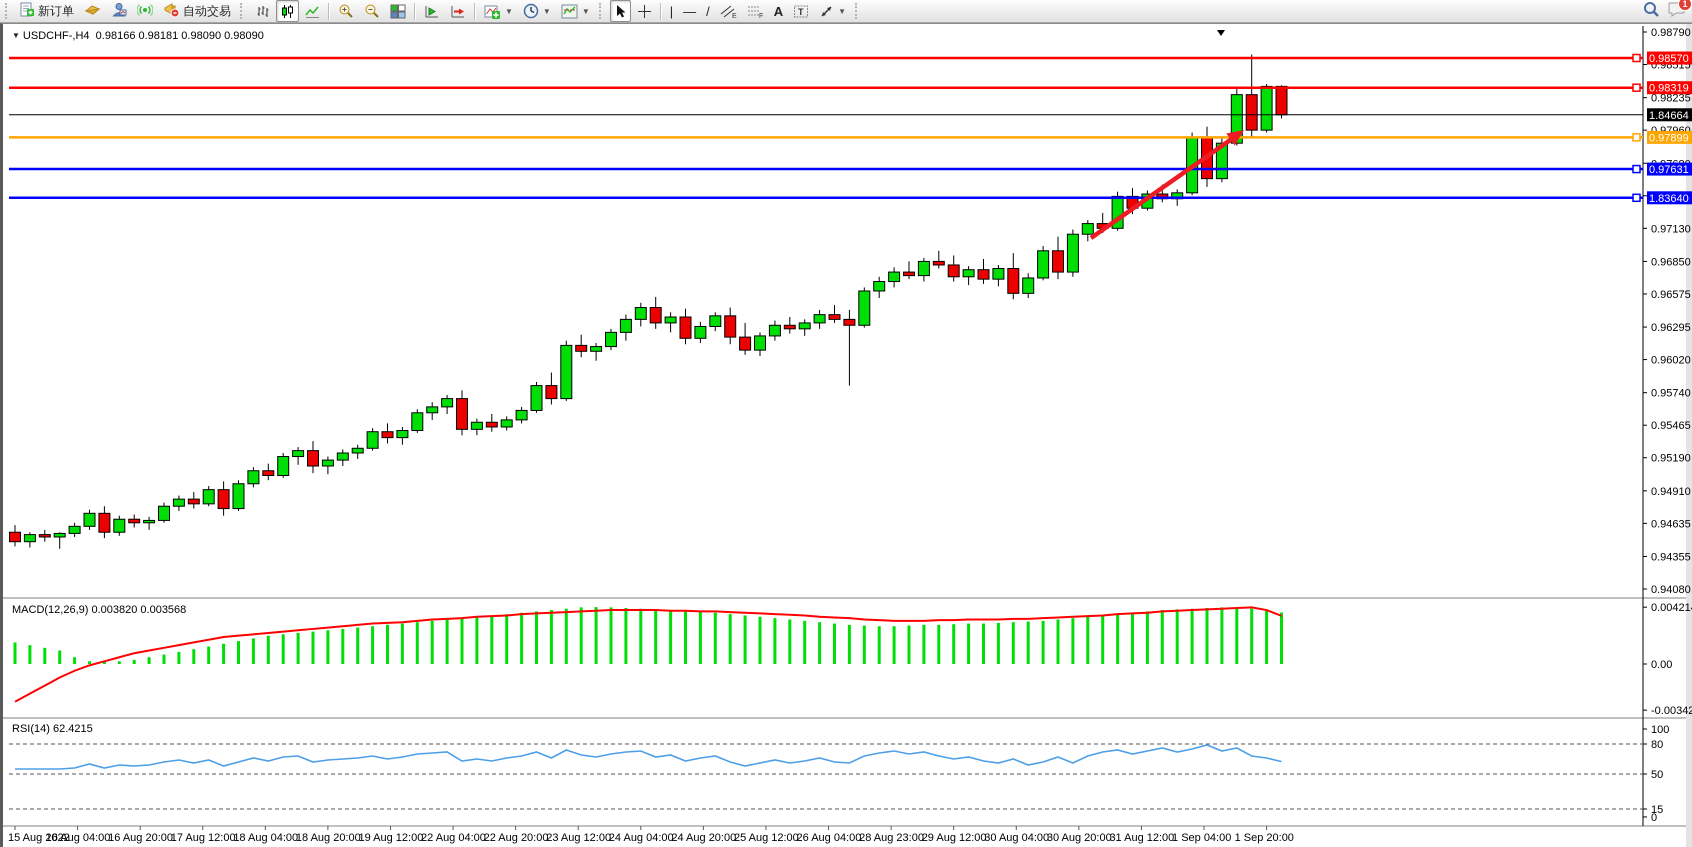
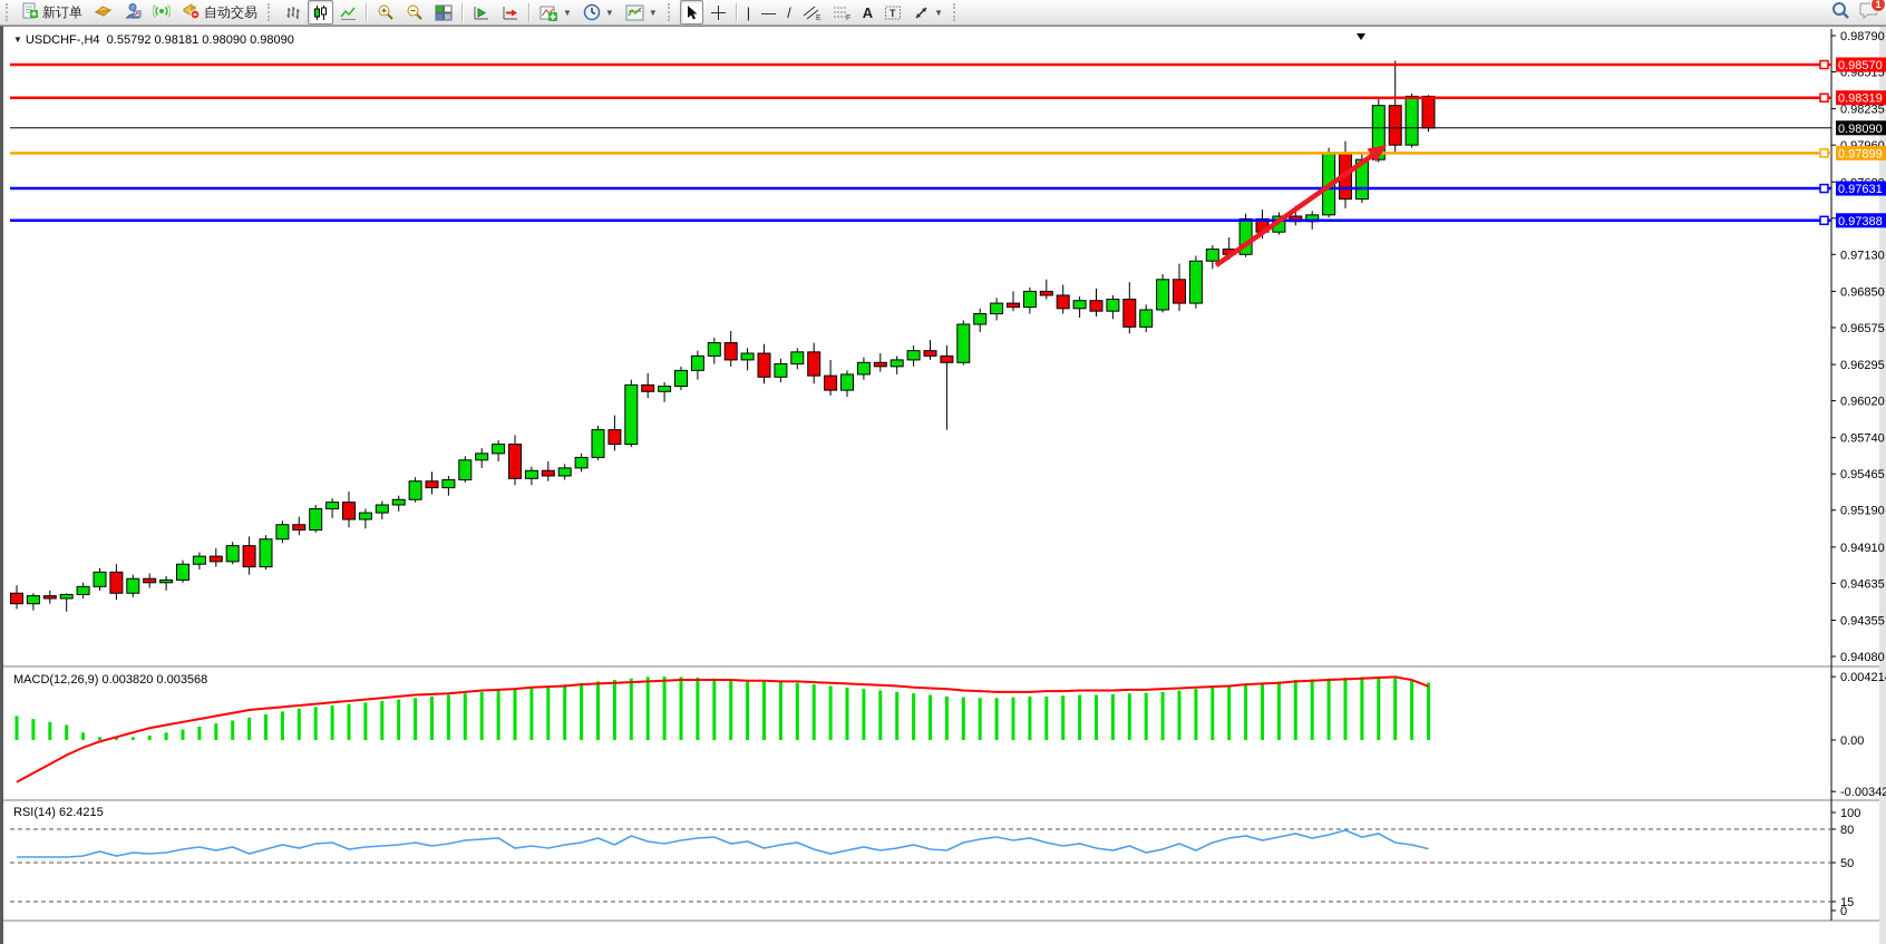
  新订单
  自动交易
  ▼
  ▼
  ▼
  |
  —
  /
  A
  T
  ▼
  1
  0.98790
  0.98515
  0.98235
  0.97130
  0.96850
  0.96575
  0.96295
  0.96020
  0.95740
  0.95465
  0.95190
  0.94910
  0.94635
  0.94355
  0.94080
  0.98570
  0.98319
- 1.84664
+ 0.98090
  0.97899
  0.97631
- 1.83640
+ 0.97388
  0.00421
  0.00
  -0.00342
  100
  80
  50
  15
  0
- 15 Aug 2022
- 16 Aug 04:00
- 16 Aug 20:00
- 17 Aug 12:00
- 18 Aug 04:00
- 18 Aug 20:00
- 19 Aug 12:00
- 22 Aug 04:00
- 22 Aug 20:00
- 23 Aug 12:00
- 24 Aug 04:00
- 24 Aug 20:00
- 25 Aug 12:00
- 26 Aug 04:00
- 28 Aug 23:00
- 29 Aug 12:00
- 30 Aug 04:00
- 30 Aug 20:00
- 31 Aug 12:00
- 1 Sep 04:00
- 1 Sep 20:00
- ▼ USDCHF-,H4 0.98166 0.98181 0.98090 0.98090
+ ▼ USDCHF-,H4 0.55792 0.98181 0.98090 0.98090
  MACD(12,26,9) 0.003820 0.003568
  RSI(14) 62.4215
